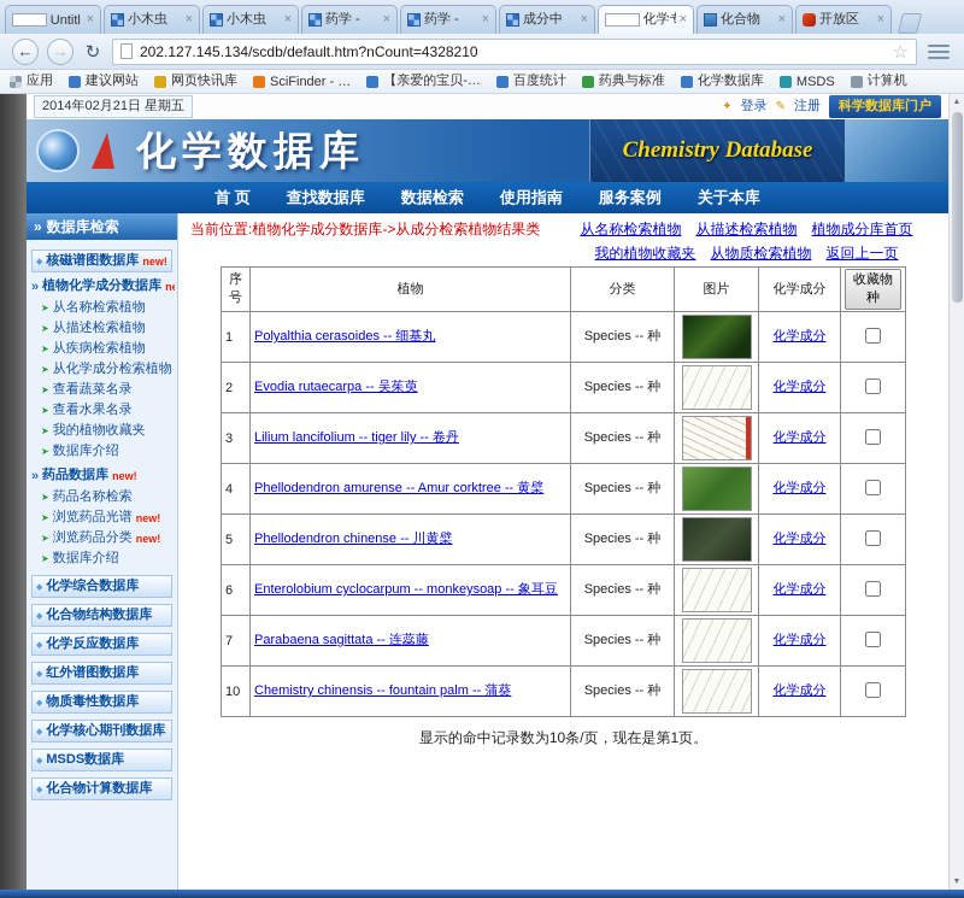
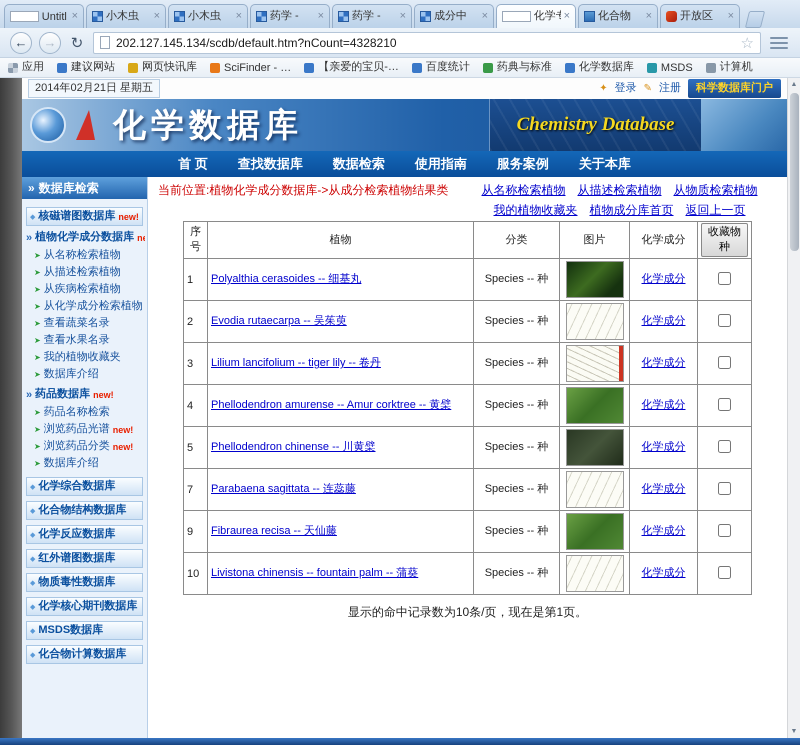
  Untitl
  ×
  小木虫
  ×
  小木虫
  ×
  药学 -
  ×
  药学 -
  ×
  成分中
  ×
  ×
  化合物
  ×
  开放区
  ×
  ←
  →
  ↻
  202.127.145.134/scdb/default.htm?nCount=4328210
  ☆
  应用
  建议网站
  网页快讯库
  SciFinder - …
  【亲爱的宝贝-…
  百度统计
  药典与标准
  化学数据库
  MSDS
  计算机
  2014年02月21日 星期五
  ✦
  登录
  ✎
  注册
  科学数据库门户
  化学数据库
  Chemistry Database
  首 页
  查找数据库
  数据检索
  使用指南
  服务案例
  关于本库
  »
  数据库检索
  核磁谱图数据库
  new!
  »
  植物化学成分数据库
  ➤
  从名称检索植物
  ➤
  从描述检索植物
  ➤
  从疾病检索植物
  ➤
  从化学成分检索植物
  ➤
  查看蔬菜名录
  ➤
  查看水果名录
  ➤
  我的植物收藏夹
  ➤
  数据库介绍
  »
  药品数据库
  new!
  ➤
  药品名称检索
  ➤
  浏览药品光谱
  new!
  ➤
  浏览药品分类
  new!
  ➤
  数据库介绍
  化学综合数据库
  化合物结构数据库
  化学反应数据库
  红外谱图数据库
  物质毒性数据库
  化学核心期刊数据库
  MSDS数据库
  化合物计算数据库
  当前位置:植物化学成分数据库->从成分检索植物结果类
  从名称检索植物
  从描述检索植物
- 植物成分库首页
+ 从物质检索植物
  我的植物收藏夹
- 从物质检索植物
+ 植物成分库首页
  返回上一页
  序号	植物	分类	图片	化学成分	收藏物种
  1	Polyalthia cerasoides -- 细基丸	Species -- 种		化学成分
  2	Evodia rutaecarpa -- 吴茱萸	Species -- 种		化学成分
  3	Lilium lancifolium -- tiger lily -- 卷丹	Species -- 种		化学成分
  4	Phellodendron amurense -- Amur corktree -- 黄檗	Species -- 种		化学成分
  5	Phellodendron chinense -- 川黄檗	Species -- 种		化学成分
- 6	Enterolobium cyclocarpum -- monkeysoap -- 象耳豆	Species -- 种		化学成分
  7	Parabaena sagittata -- 连蕊藤	Species -- 种		化学成分
+ 9	Fibraurea recisa -- 天仙藤	Species -- 种		化学成分
- 10	Chemistry chinensis -- fountain palm -- 蒲葵	Species -- 种		化学成分
+ 10	Livistona chinensis -- fountain palm -- 蒲葵	Species -- 种		化学成分
  显示的命中记录数为10条/页，现在是第1页。
